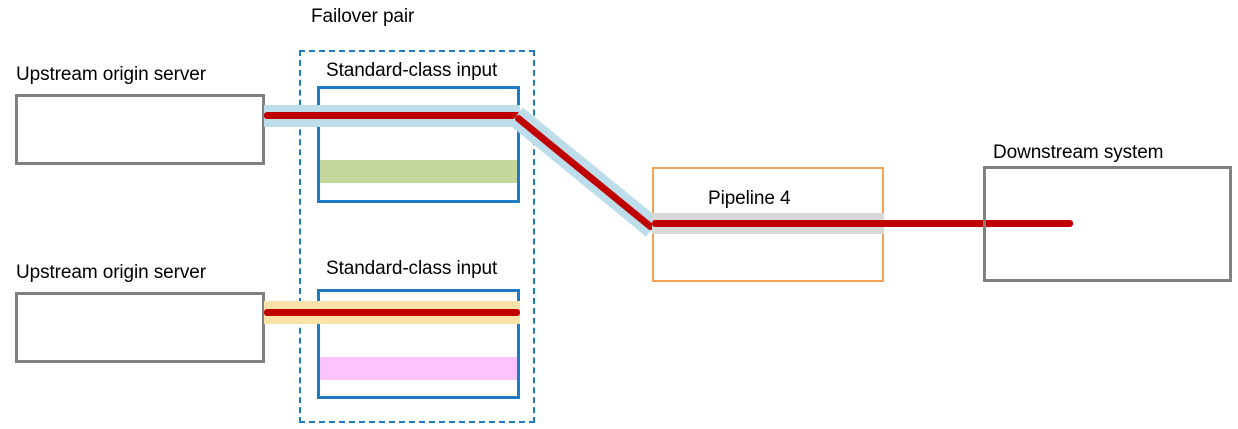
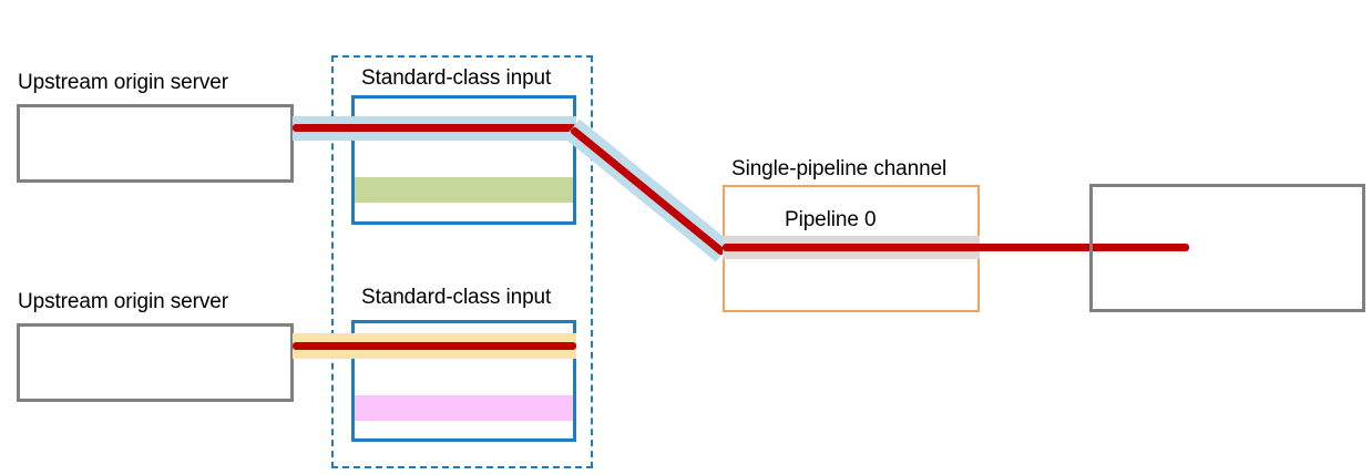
- Failover pair
  Upstream origin server
  Standard-class input
  Upstream origin server
  Standard-class input
+ Single-pipeline channel
- Pipeline 4
+ Pipeline 0
- Downstream system
